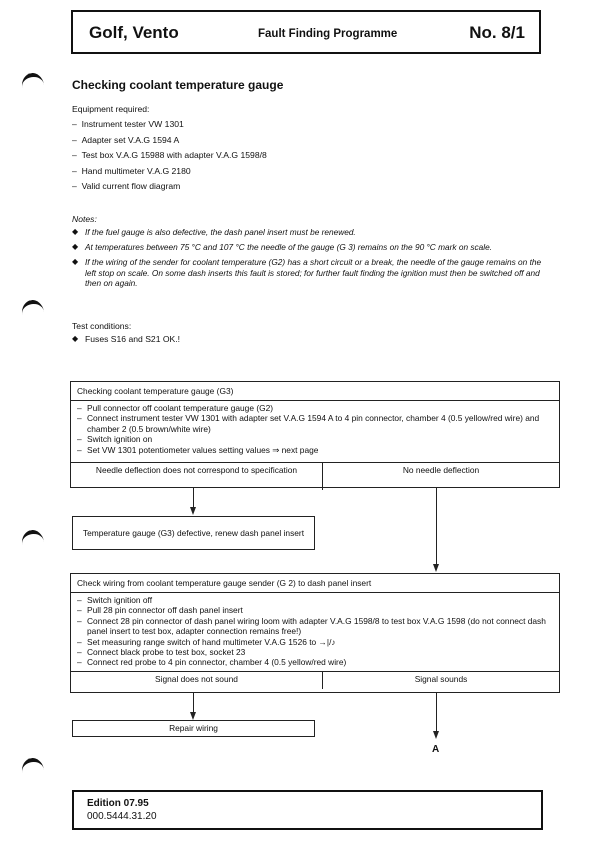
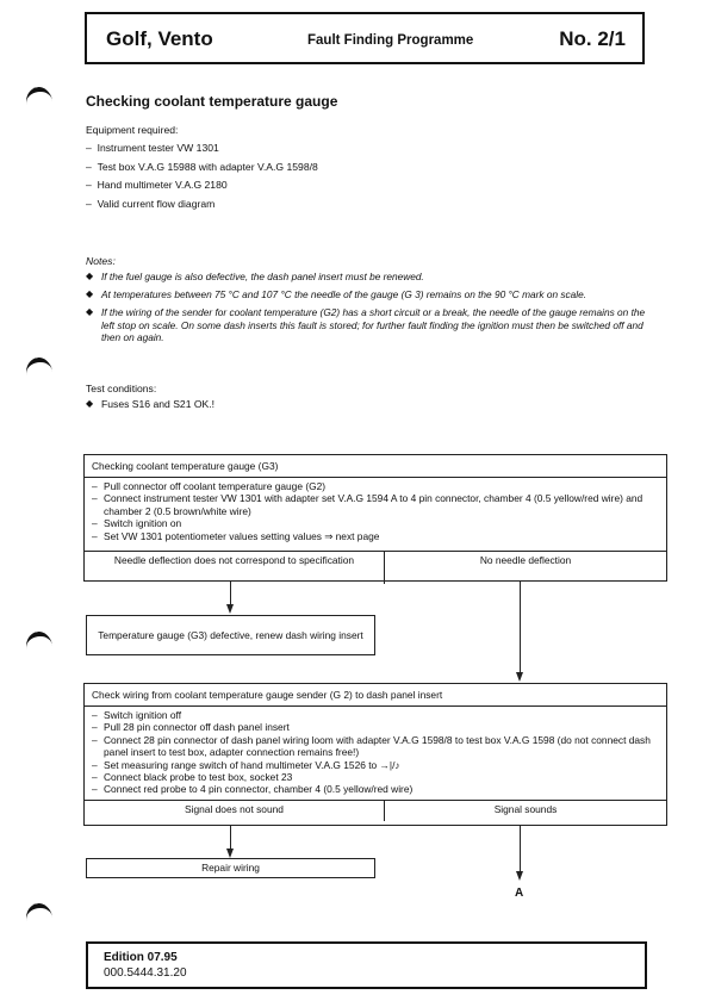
  Golf, Vento
  Fault Finding Programme
- No. 8/1
+ No. 2/1
  Checking coolant temperature gauge
  Equipment required:
  Instrument tester VW 1301
- Adapter set V.A.G 1594 A
  Test box V.A.G 15988 with adapter V.A.G 1598/8
  Hand multimeter V.A.G 2180
  Valid current flow diagram
  Notes:
  If the fuel gauge is also defective, the dash panel insert must be renewed.
  At temperatures between 75 °C and 107 °C the needle of the gauge (G 3) remains on the 90 °C mark on scale.
  If the wiring of the sender for coolant temperature (G2) has a short circuit or a break, the needle of the gauge remains on the left stop on scale. On some dash inserts this fault is stored; for further fault finding the ignition must then be switched off and then on again.
  Test conditions:
  Fuses S16 and S21 OK.!
  Checking coolant temperature gauge (G3)
  Pull connector off coolant temperature gauge (G2)
  Connect instrument tester VW 1301 with adapter set V.A.G 1594 A to 4 pin connector, chamber 4 (0.5 yellow/red wire) and chamber 2 (0.5 brown/white wire)
  Switch ignition on
  Set VW 1301 potentiometer values setting values ⇒ next page
  Needle deflection does not correspond to specification
  No needle deflection
- Temperature gauge (G3) defective, renew dash panel insert
+ Temperature gauge (G3) defective, renew dash wiring insert
  Check wiring from coolant temperature gauge sender (G 2) to dash panel insert
  Switch ignition off
  Pull 28 pin connector off dash panel insert
  Connect 28 pin connector of dash panel wiring loom with adapter V.A.G 1598/8 to test box V.A.G 1598 (do not connect dash panel insert to test box, adapter connection remains free!)
  Set measuring range switch of hand multimeter V.A.G 1526 to →|/♪
  Connect black probe to test box, socket 23
  Connect red probe to 4 pin connector, chamber 4 (0.5 yellow/red wire)
  Signal does not sound
  Signal sounds
  Repair wiring
  A
  Edition 07.95
  000.5444.31.20
